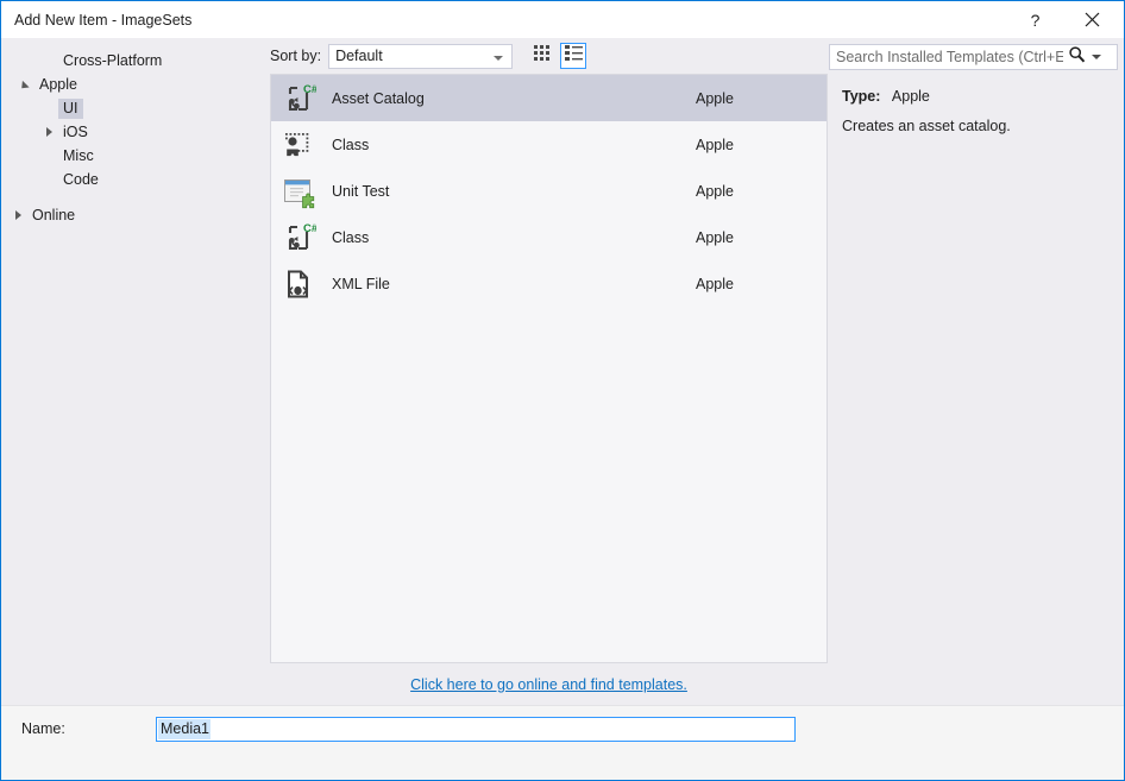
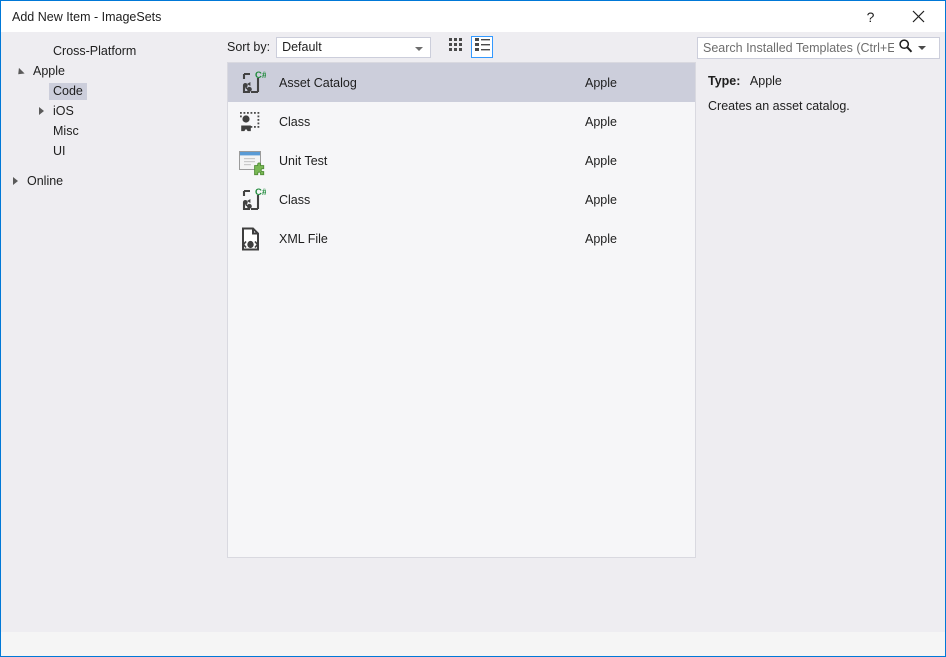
  Add New Item - ImageSets
  ?
  Cross-Platform
  Apple
- UI
+ Code
  iOS
  Misc
- Code
+ UI
  Online
  Sort by:
  Default
  C#
  Asset Catalog
  Apple
  Class
  Apple
  Unit Test
  Apple
  C#
  Class
  Apple
  XML File
  Apple
  Search Installed Templates (Ctrl+E
  Type: Apple
  Creates an asset catalog.
- Click here to go online and find templates.
- Name:
- Media1
